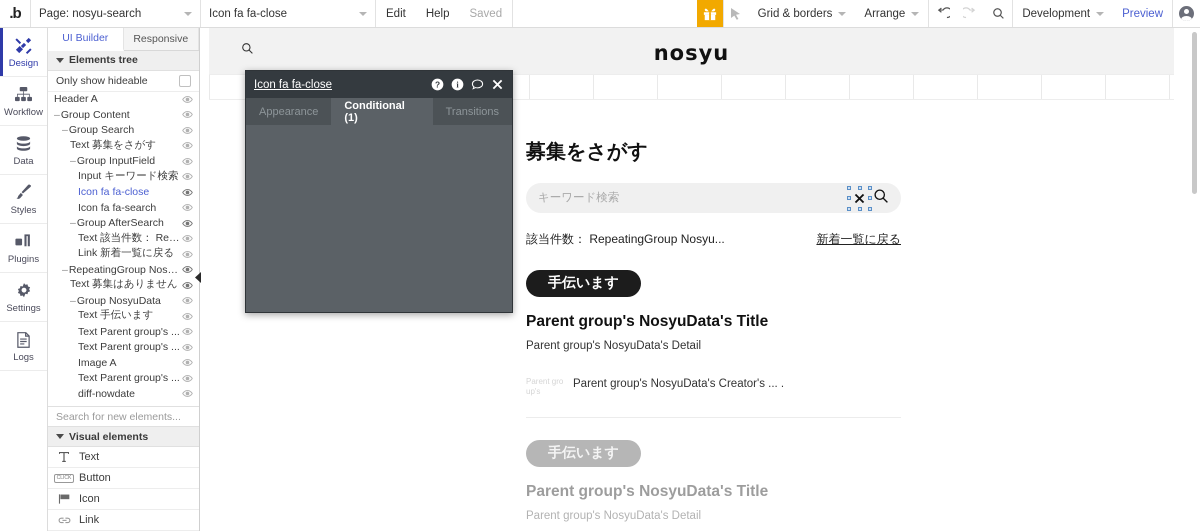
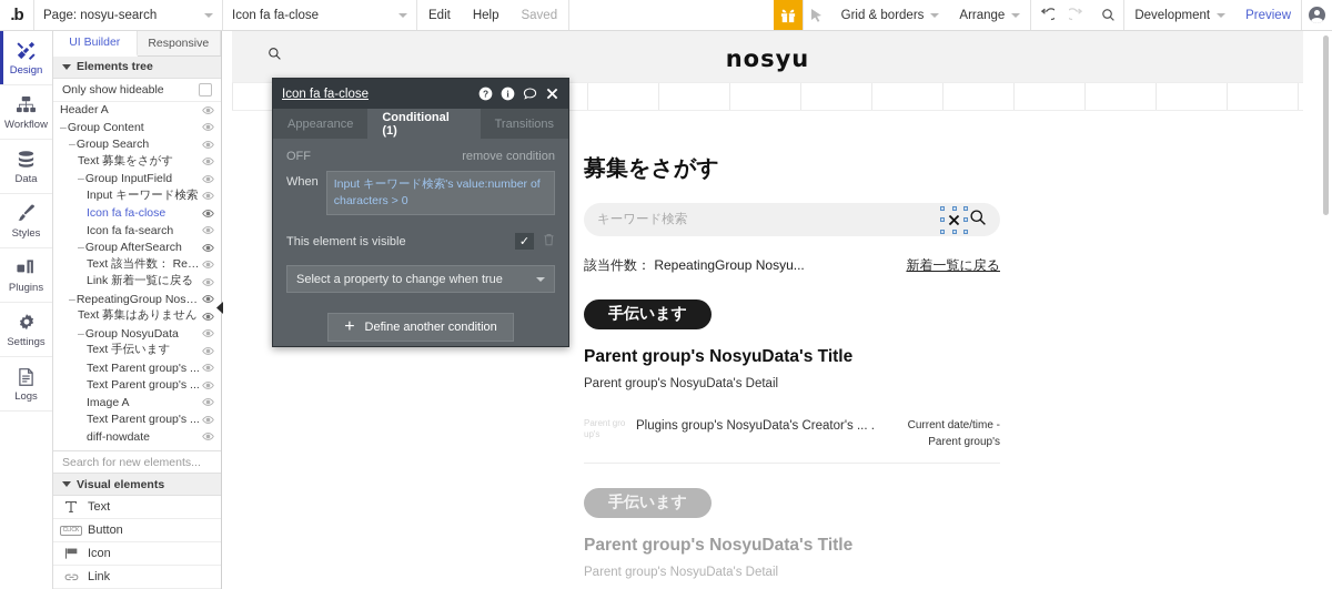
  .b
  Page: nosyu-search
  Icon fa fa-close
  Edit
  Help
  Saved
  Grid & borders
  Arrange
  Development
  Preview
  Design
  Workflow
  Data
  Styles
  Plugins
  Settings
  Logs
  UI Builder
  Responsive
  Elements tree
  Only show hideable
  Header A
  –
  Group Content
  –
  Group Search
  Text 募集をさがす
  –
  Group InputField
  Input キーワード検索
  Icon fa fa-close
  Icon fa fa-search
  –
  Group AfterSearch
  Text 該当件数： Repe
  Link 新着一覧に戻る
  –
  RepeatingGroup Nosyu.
  Text 募集はありません
  –
  Group NosyuData
  Text 手伝います
  Text Parent group's ...
  Text Parent group's ...
  Image A
  Text Parent group's ...
  diff-nowdate
  Search for new elements...
  Visual elements
  Text
  Button
  Icon
  Link
  nosyu
  募集をさがす
  キーワード検索
  該当件数： RepeatingGroup Nosyu...
  新着一覧に戻る
  手伝います
  Parent group's NosyuData's Title
  Parent group's NosyuData's Detail
  Parent group's
- Parent group's NosyuData's Creator's ... .
+ Plugins group's NosyuData's Creator's ... .
+ Current date/time - Parent group's
  手伝います
  Parent group's NosyuData's Title
  Parent group's NosyuData's Detail
  Icon fa fa-close
  ?
  i
  Appearance
  Conditional (1)
  Transitions
+ OFF
+ remove condition
+ When
+ Input キーワード検索's value:number of characters > 0
+ This element is visible
+ ✓
+ Select a property to change when true
+ +
+ Define another condition
